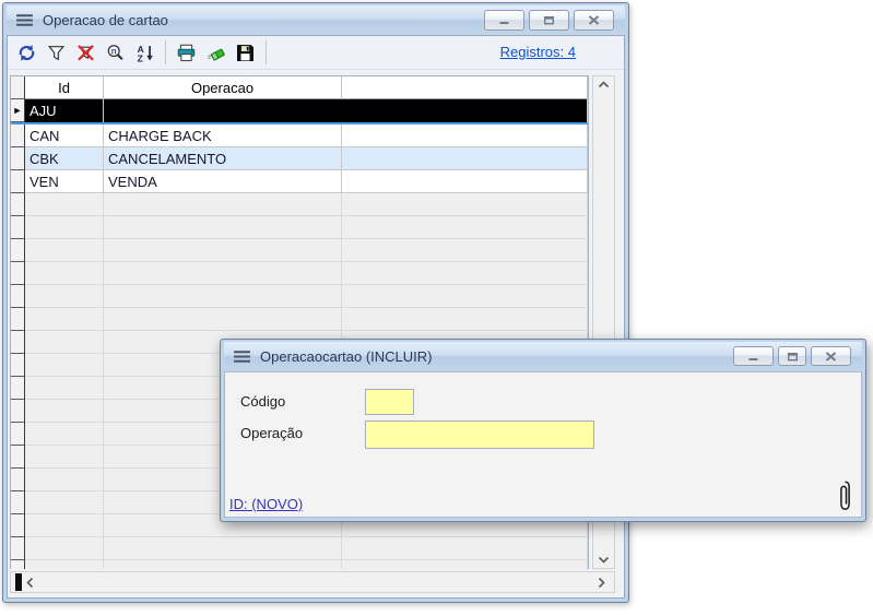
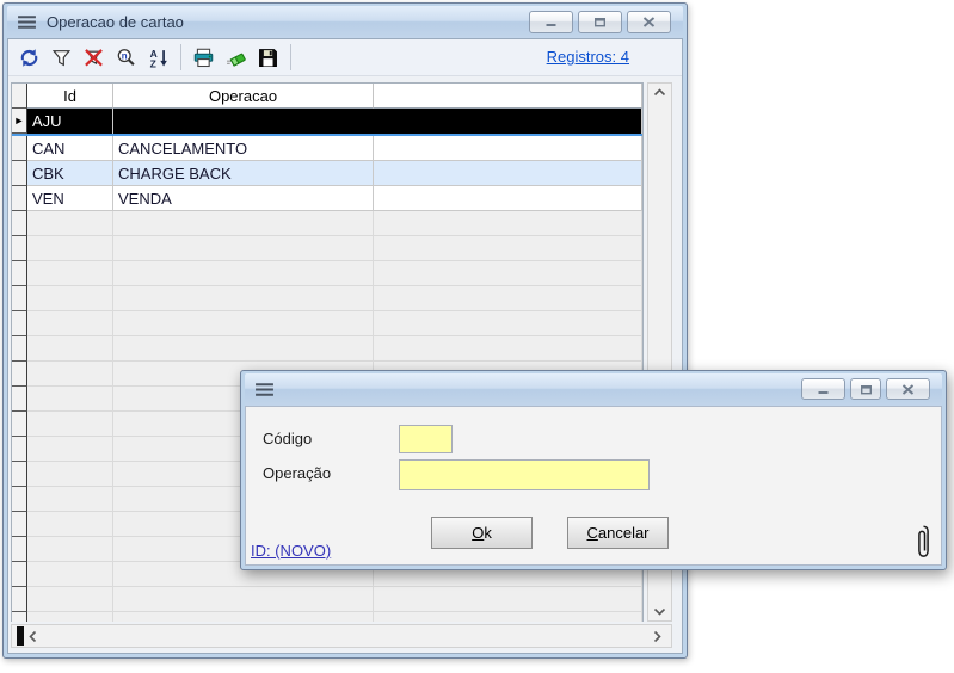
  Operacao de cartao
  n
  A
  Z
  Registros: 4
  Id
  Operacao
  ►
  AJU
  CAN
- CHARGE BACK
+ CANCELAMENTO
  CBK
- CANCELAMENTO
+ CHARGE BACK
  VEN
  VENDA
- Operacaocartao (INCLUIR)
  Código
  Operação
+ Ok
+ Cancelar
  ID: (NOVO)
